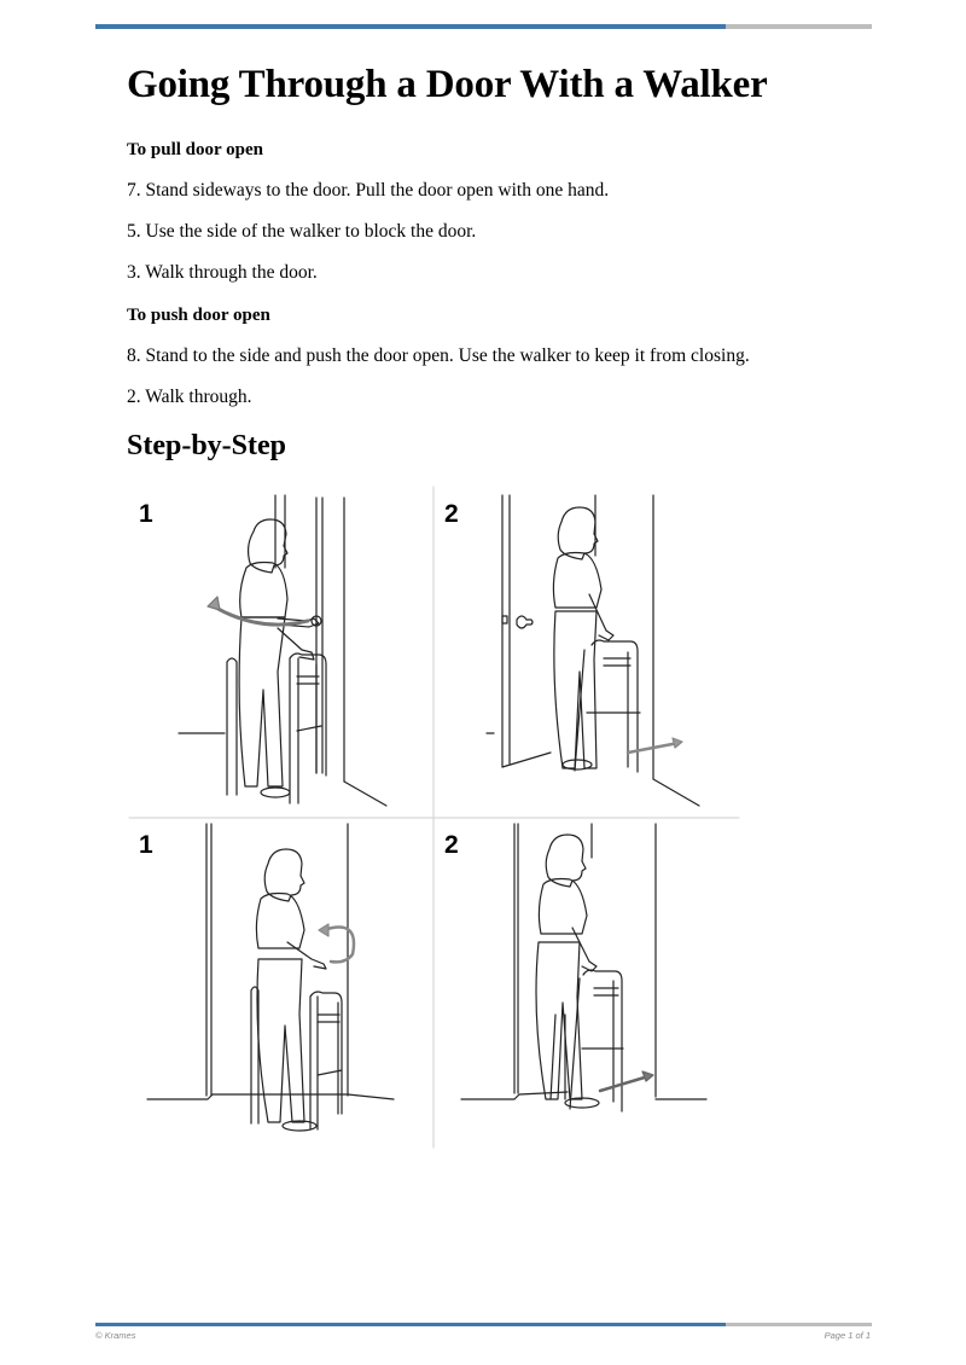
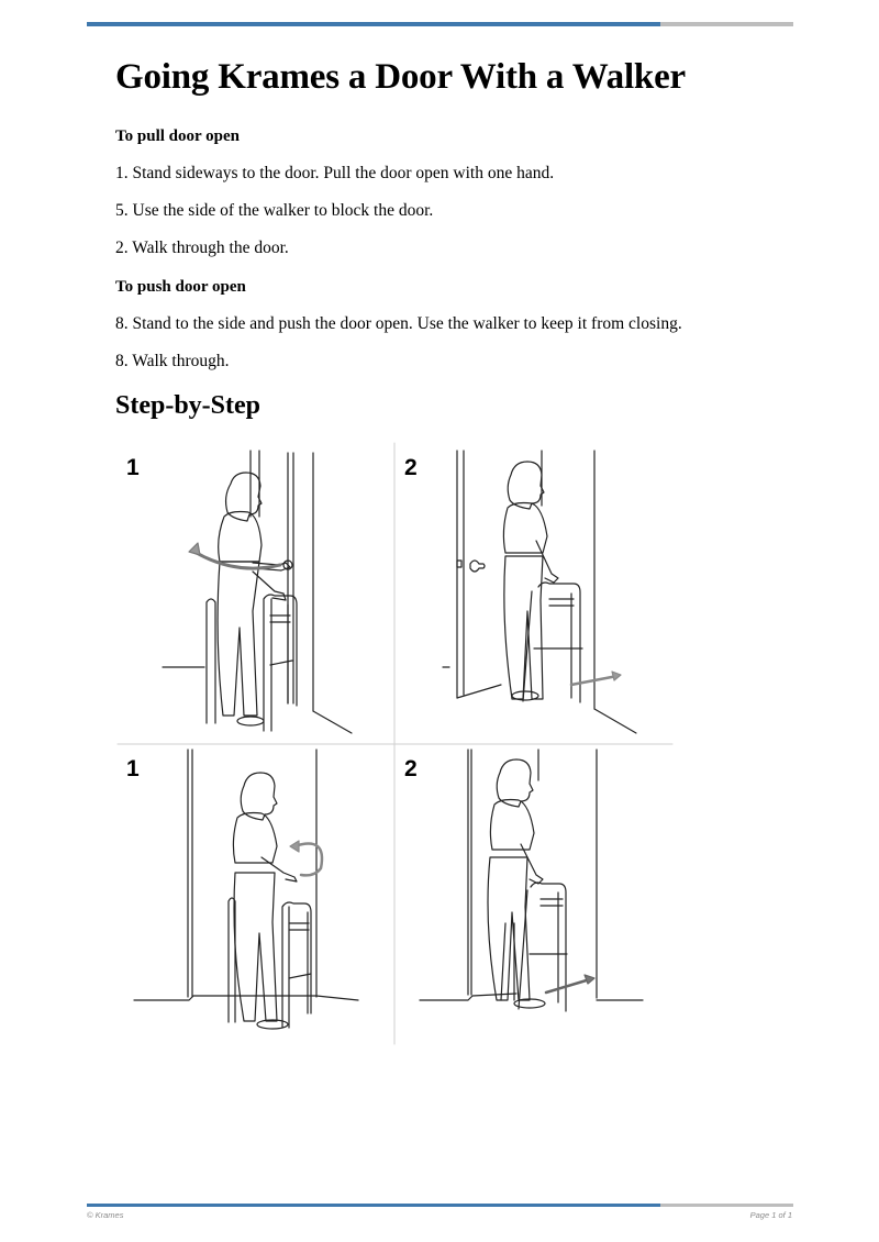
- Going Through a Door With a Walker
+ Going Krames a Door With a Walker
  To pull door open
- 7. Stand sideways to the door. Pull the door open with one hand.
+ 1. Stand sideways to the door. Pull the door open with one hand.
  5. Use the side of the walker to block the door.
- 3. Walk through the door.
+ 2. Walk through the door.
  To push door open
  8. Stand to the side and push the door open. Use the walker to keep it from closing.
- 2. Walk through.
+ 8. Walk through.
  Step-by-Step
  1
  2
  1
  2
  © Krames
  Page 1 of 1
